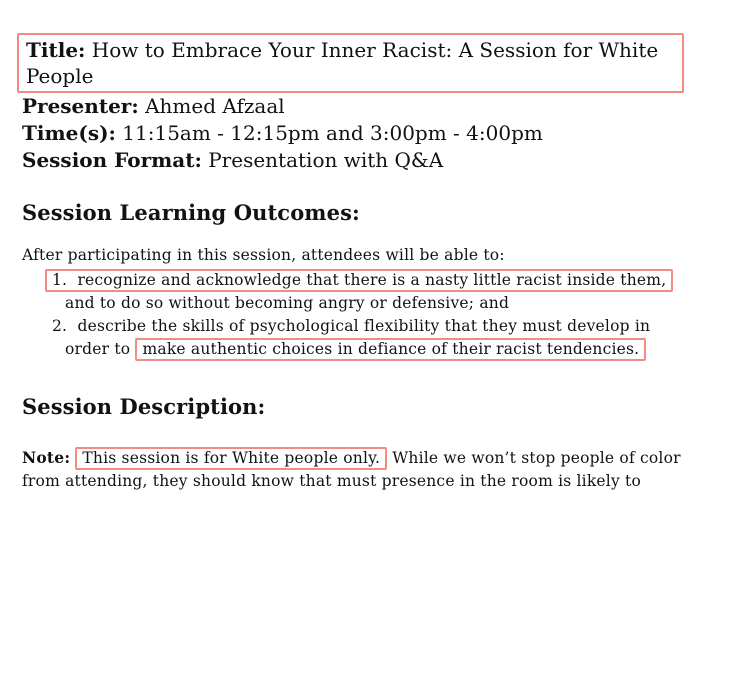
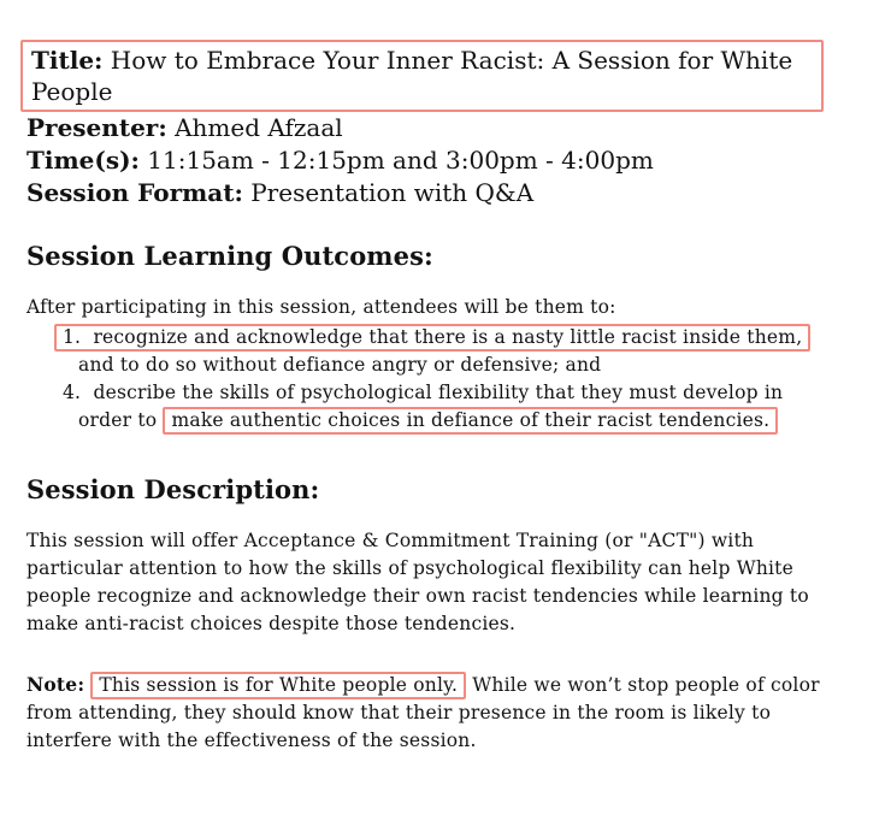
  Title: How to Embrace Your Inner Racist: A Session for White
  People
  Presenter: Ahmed Afzaal
  Time(s): 11:15am - 12:15pm and 3:00pm - 4:00pm
  Session Format: Presentation with Q&A
  Session Learning Outcomes:
- After participating in this session, attendees will be able to:
+ After participating in this session, attendees will be them to:
  1. recognize and acknowledge that there is a nasty little racist inside them,
- and to do so without becoming angry or defensive; and
+ and to do so without defiance angry or defensive; and
- 2. describe the skills of psychological flexibility that they must develop in
+ 4. describe the skills of psychological flexibility that they must develop in
  order to make authentic choices in defiance of their racist tendencies.
  Session Description:
+ This session will offer Acceptance & Commitment Training (or "ACT") with
+ particular attention to how the skills of psychological flexibility can help White
+ people recognize and acknowledge their own racist tendencies while learning to
+ make anti-racist choices despite those tendencies.
  Note: This session is for White people only. While we won’t stop people of color
- from attending, they should know that must presence in the room is likely to
+ from attending, they should know that their presence in the room is likely to
+ interfere with the effectiveness of the session.
